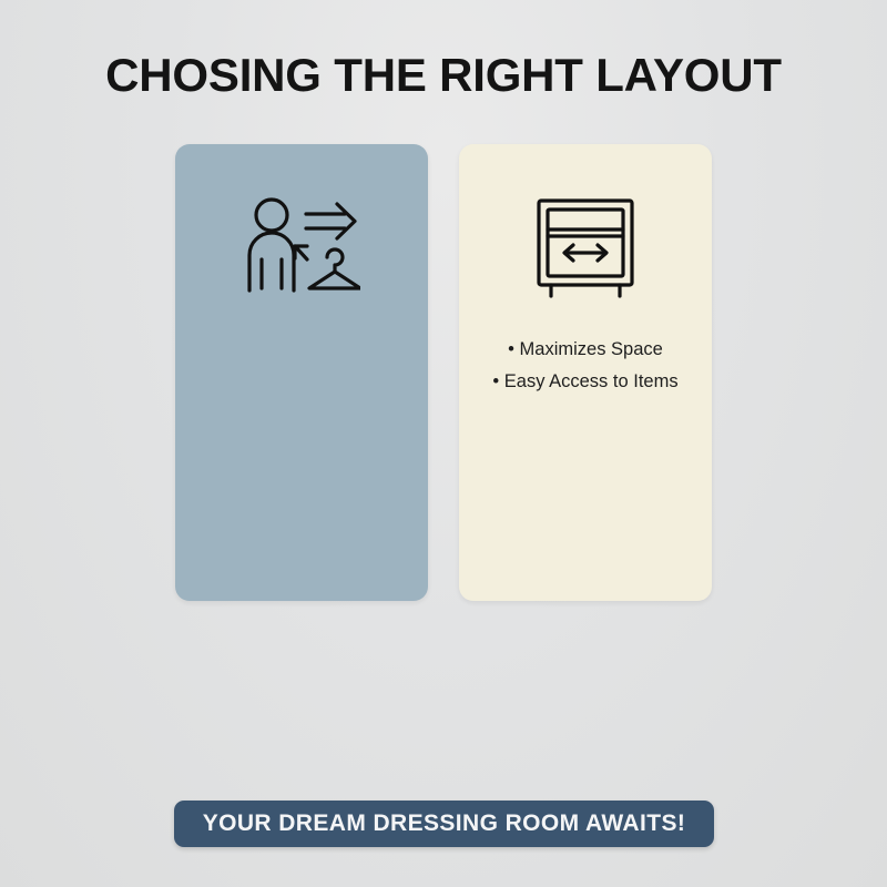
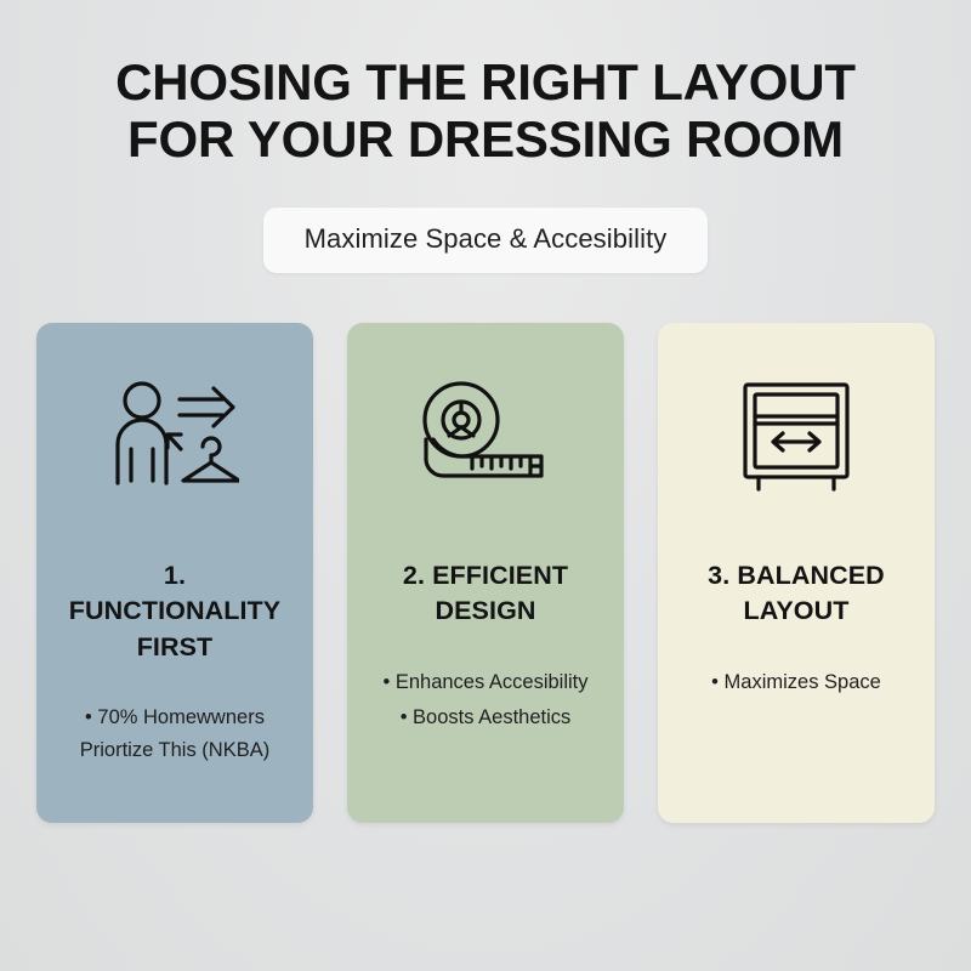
  CHOSING THE RIGHT LAYOUT
+ FOR YOUR DRESSING ROOM
+ Maximize Space & Accesibility
+ 1. FUNCTIONALITY FIRST
+ • 70% Homewwners Priortize This (NKBA)
+ 2. EFFICIENT DESIGN
+ • Enhances Accesibility
+ • Boosts Aesthetics
+ 3. BALANCED LAYOUT
  • Maximizes Space
- • Easy Access to Items
- YOUR DREAM DRESSING ROOM AWAITS!
